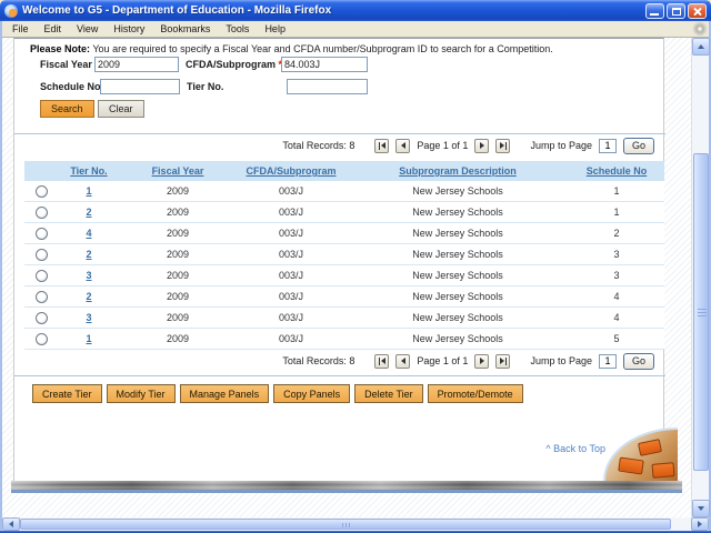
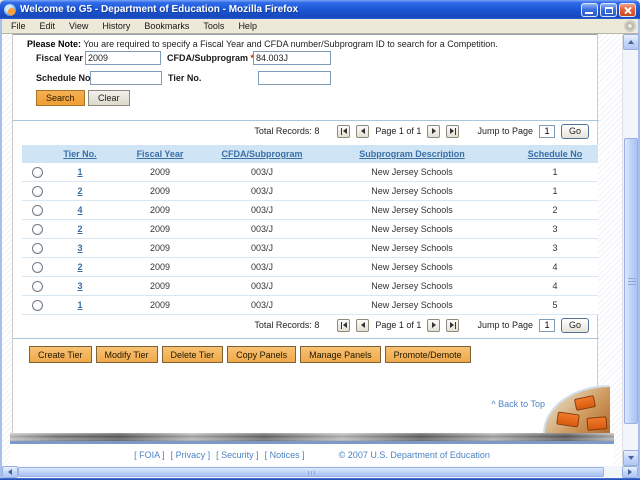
  Welcome to G5 - Department of Education - Mozilla Firefox
  File
  Edit
  View
  History
  Bookmarks
  Tools
  Help
  Please Note: You are required to specify a Fiscal Year and CFDA number/Subprogram ID to search for a Competition.
  Fiscal Year
  2009
  CFDA/Subprogram
  84.003J
  Schedule No
  Tier No.
  Search
  Clear
  Total Records: 8
  Page 1 of 1
  Jump to Page
  1
  Go
  Tier No.
  Fiscal Year
  CFDA/Subprogram
  Subprogram Description
  Schedule No
  1
  2009
  003/J
  New Jersey Schools
  1
  2
  2009
  003/J
  New Jersey Schools
  1
  4
  2009
  003/J
  New Jersey Schools
  2
  2
  2009
  003/J
  New Jersey Schools
  3
  3
  2009
  003/J
  New Jersey Schools
  3
  2
  2009
  003/J
  New Jersey Schools
  4
  3
  2009
  003/J
  New Jersey Schools
  4
  1
  2009
  003/J
  New Jersey Schools
  5
  Total Records: 8
  Page 1 of 1
  Jump to Page
  1
  Go
  Create Tier
  Modify Tier
- Manage Panels
+ Delete Tier
  Copy Panels
- Delete Tier
+ Manage Panels
  Promote/Demote
  ^ Back to Top
+ [ FOIA ]
+ [ Privacy ]
+ [ Security ]
+ [ Notices ]
+ © 2007 U.S. Department of Education
